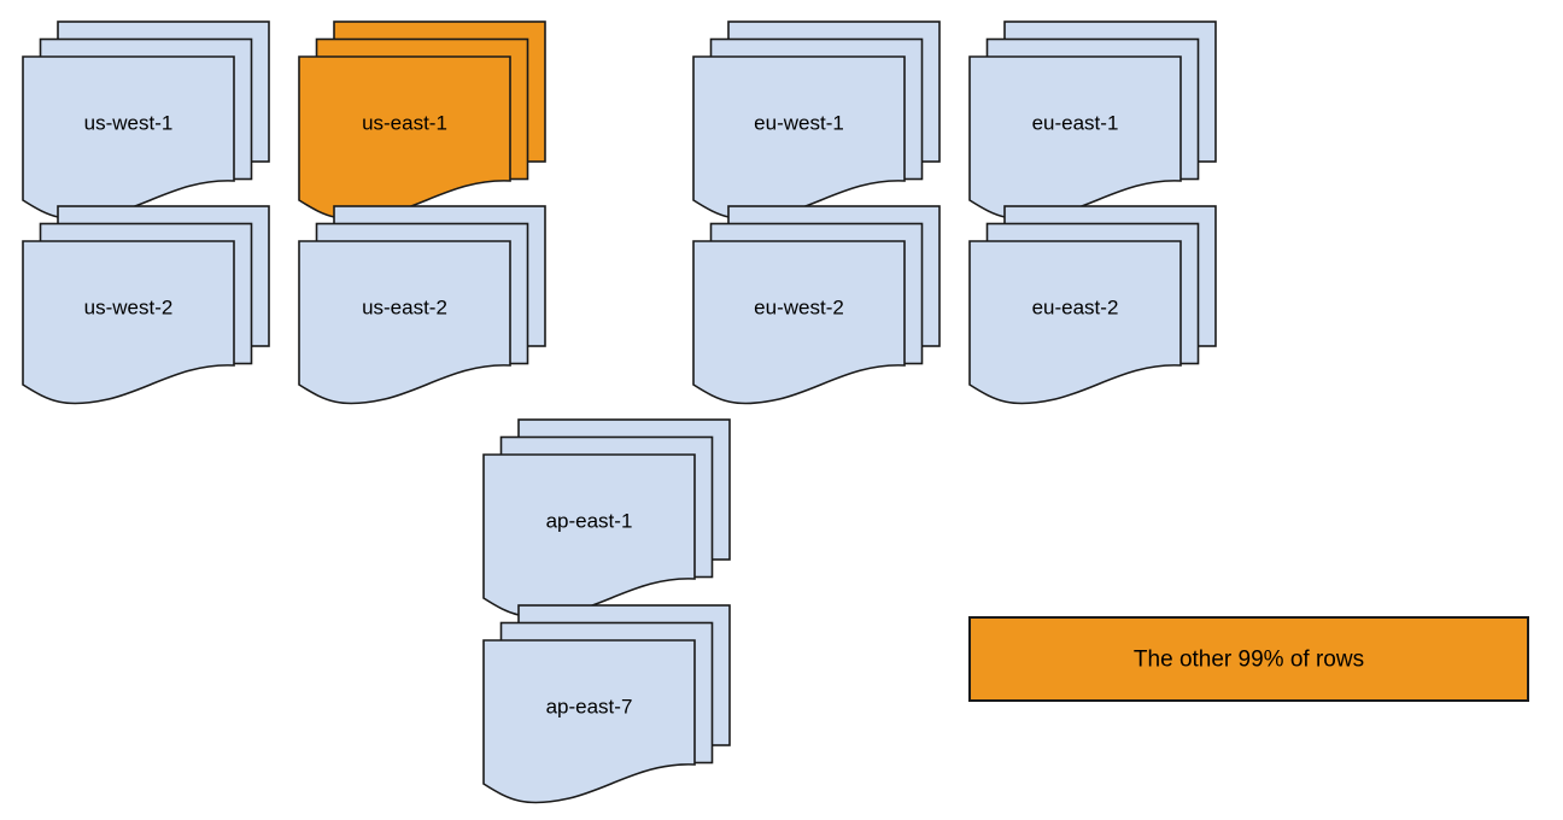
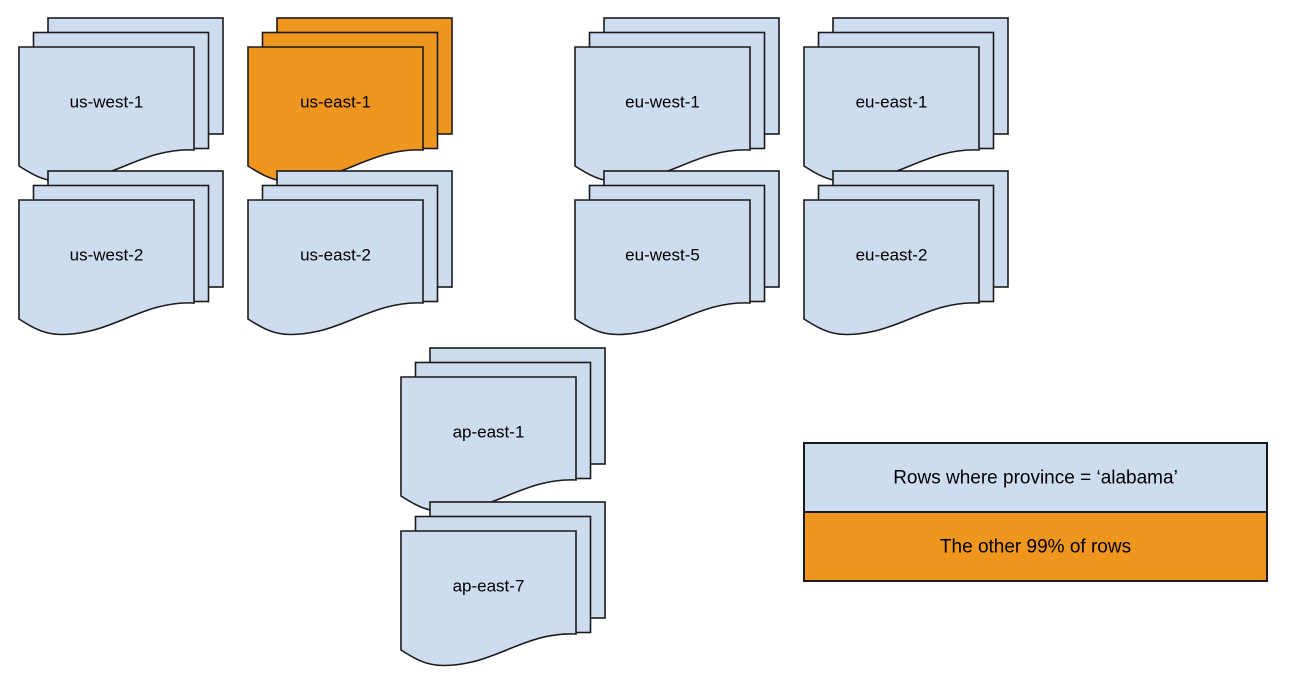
  us-west-1
  us-east-1
  eu-west-1
  eu-east-1
  us-west-2
  us-east-2
- eu-west-2
+ eu-west-5
  eu-east-2
  ap-east-1
  ap-east-7
+ Rows where province = ‘alabama’
  The other 99% of rows
